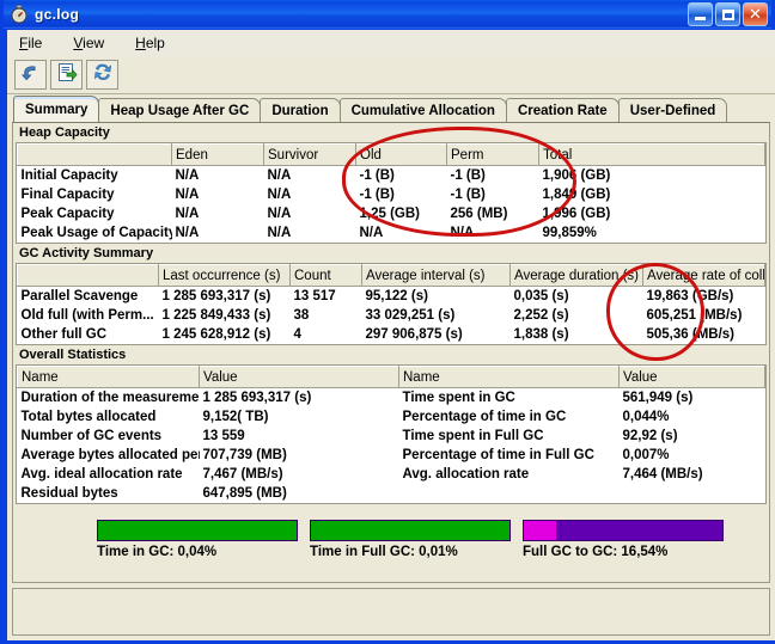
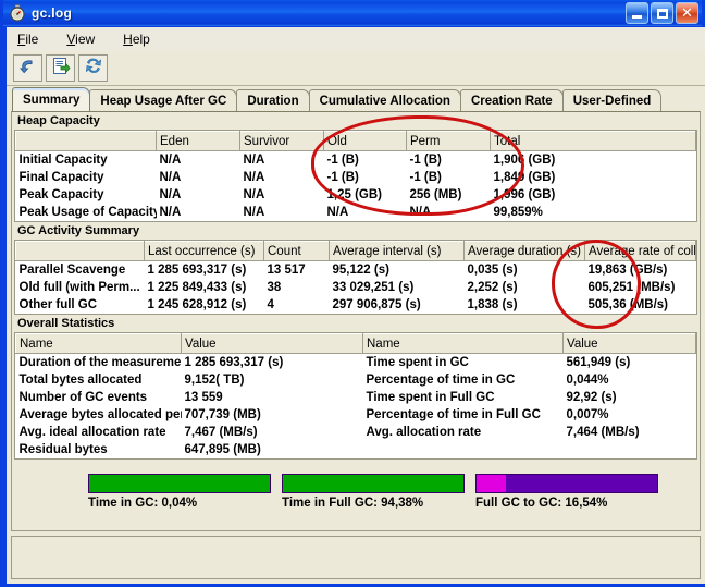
  gc.log
  ✕
  File
  View
  Help
  Summary
  Heap Usage After GC
  Duration
  Cumulative Allocation
  Creation Rate
  User-Defined
  Heap Capacity
  	Eden	Survivor	Old	Perm	Total
  Initial Capacity	N/A	N/A	-1 (B)	-1 (B)	1,906 (GB)
  Final Capacity	N/A	N/A	-1 (B)	-1 (B)	1,849 (GB)
  Peak Capacity	N/A	N/A	1,25 (GB)	256 (MB)	1,996 (GB)
  Peak Usage of Capacit	N/A	N/A	N/A	N/A	99,859%
  GC Activity Summary
  	Last occurrence (s)	Count	Average interval (s)	Average duration (s)	Average rate of coll
  Parallel Scavenge	1 285 693,317 (s)	13 517	95,122 (s)	0,035 (s)	19,863 (GB/s)
  Old full (with Perm...	1 225 849,433 (s)	38	33 029,251 (s)	2,252 (s)	605,251 (MB/s)
  Other full GC	1 245 628,912 (s)	4	297 906,875 (s)	1,838 (s)	505,36 (MB/s)
  Overall Statistics
  Name	Value	Name	Value
  Duration of the measureme	1 285 693,317 (s)	Time spent in GC	561,949 (s)
  Total bytes allocated	9,152( TB)	Percentage of time in GC	0,044%
  Number of GC events	13 559	Time spent in Full GC	92,92 (s)
  Average bytes allocated pe	707,739 (MB)	Percentage of time in Full GC	0,007%
  Avg. ideal allocation rate	7,467 (MB/s)	Avg. allocation rate	7,464 (MB/s)
  Residual bytes	647,895 (MB)
  Time in GC: 0,04%
- Time in Full GC: 0,01%
+ Time in Full GC: 94,38%
  Full GC to GC: 16,54%
